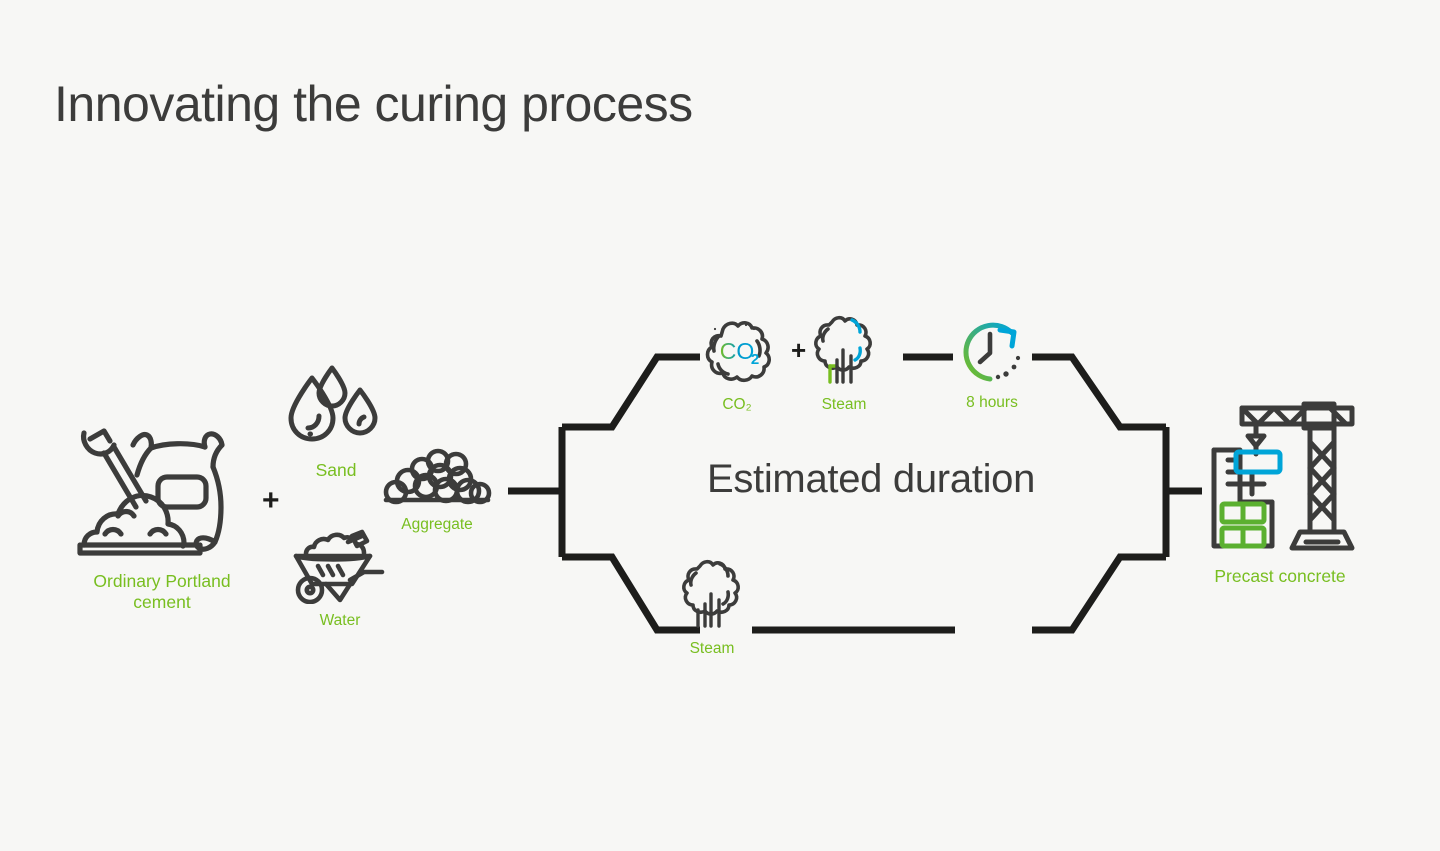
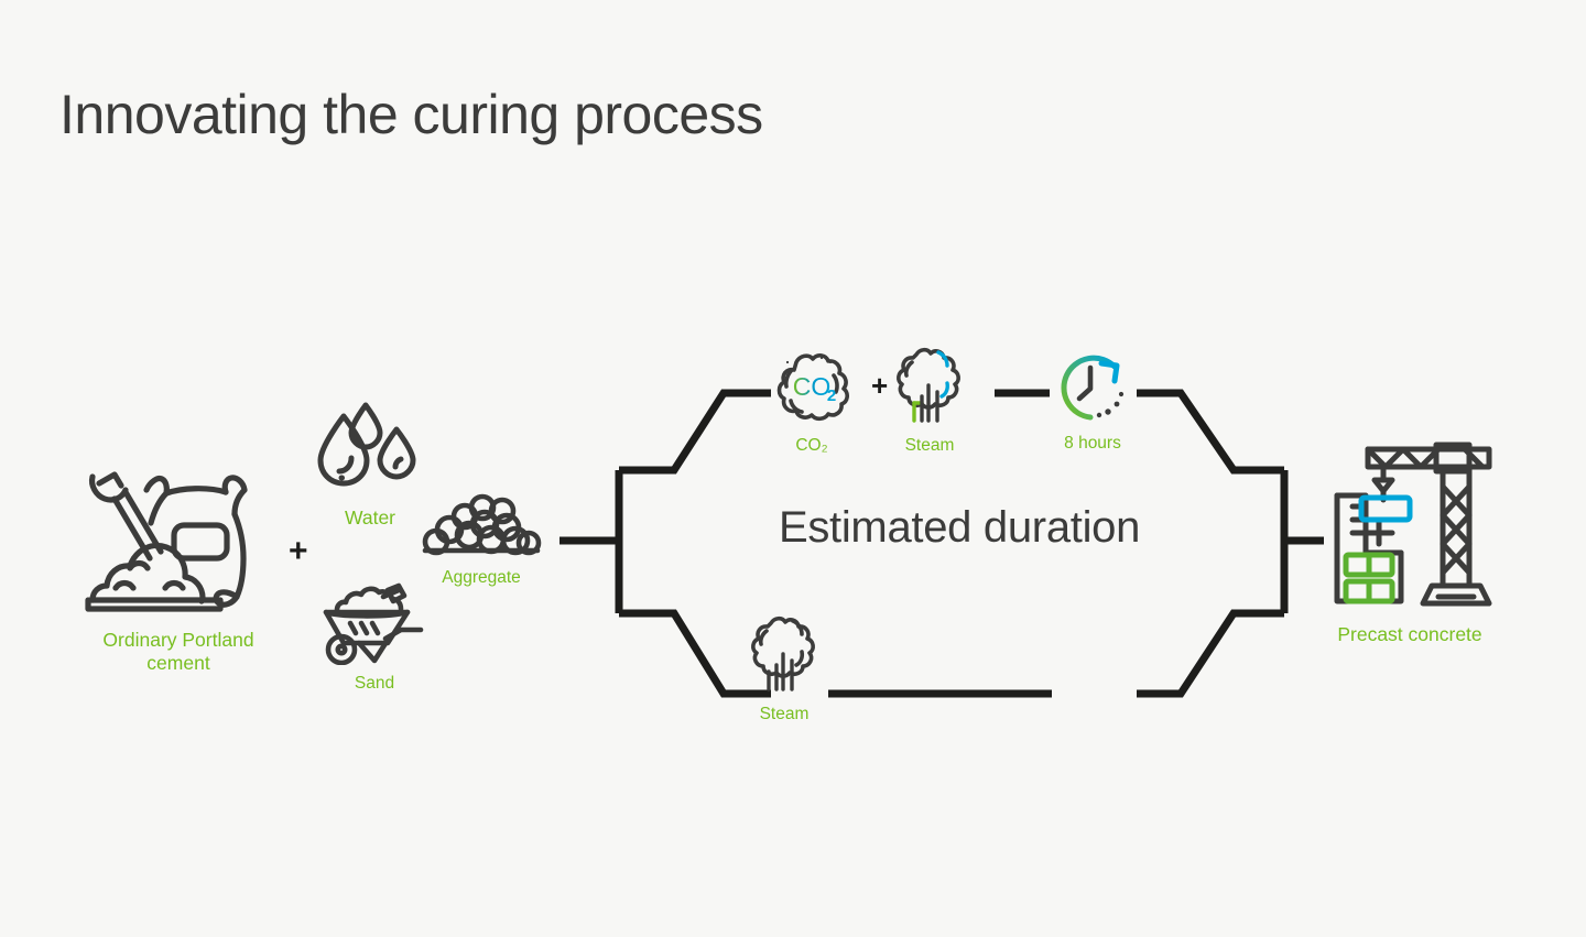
  Innovating the curing process
  Ordinary Portland
  cement
  +
- Sand
+ Water
  Aggregate
- Water
+ Sand
  Estimated duration
  CO
  2
  CO₂
  +
  Steam
  8 hours
  Steam
  Precast concrete
